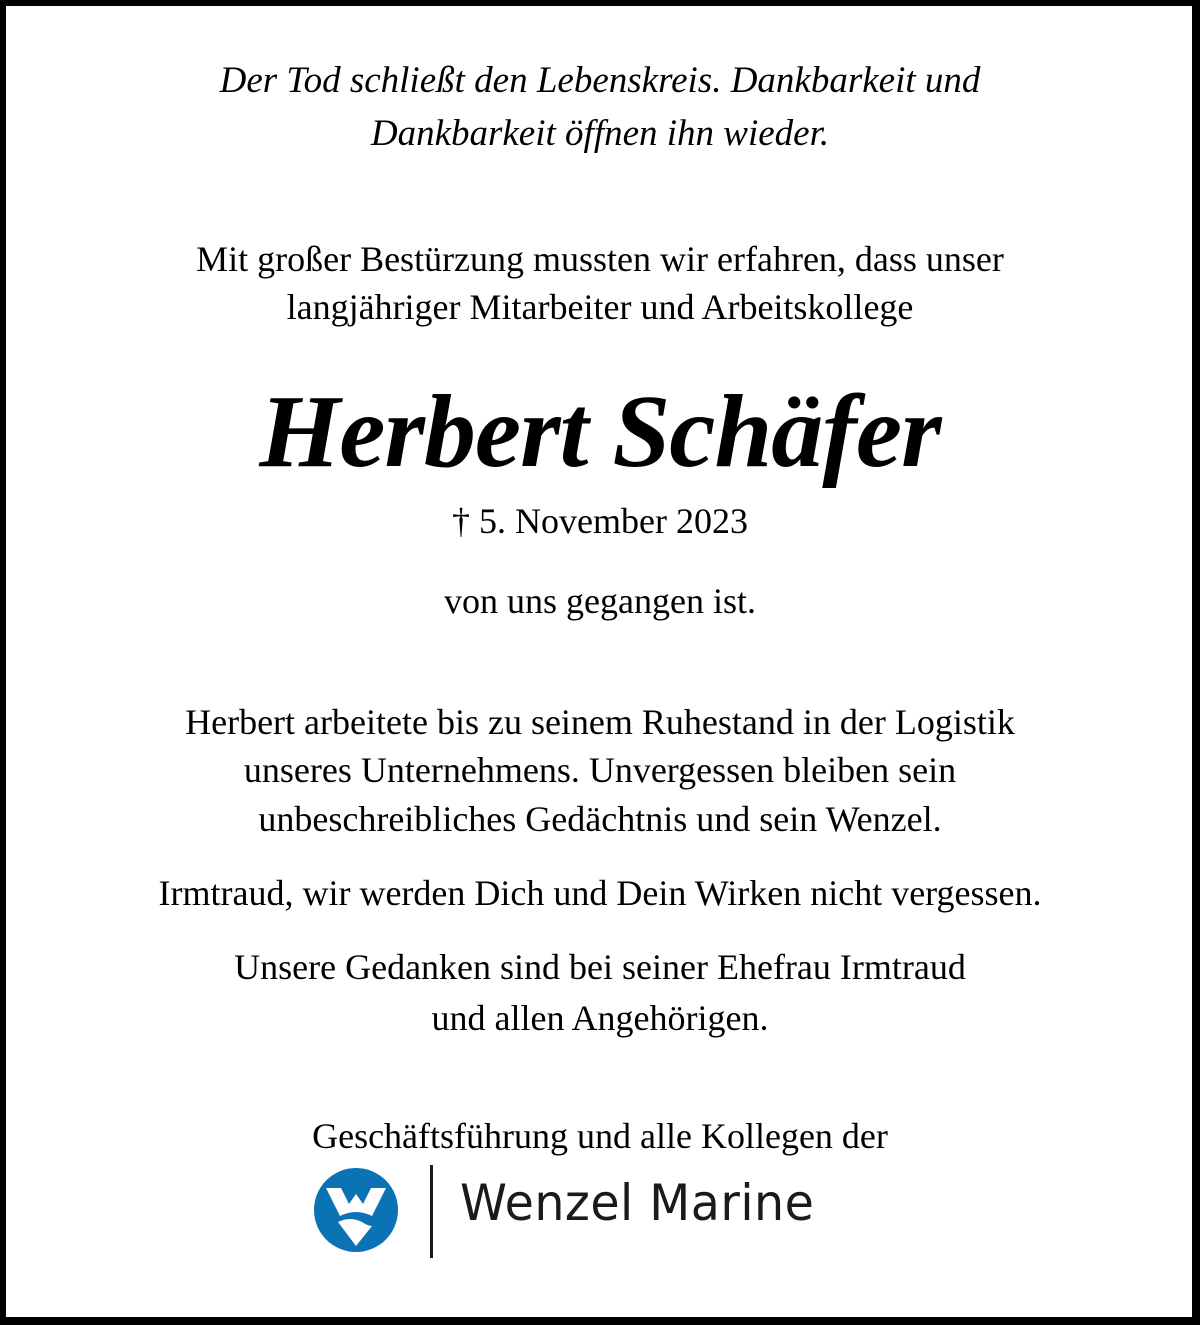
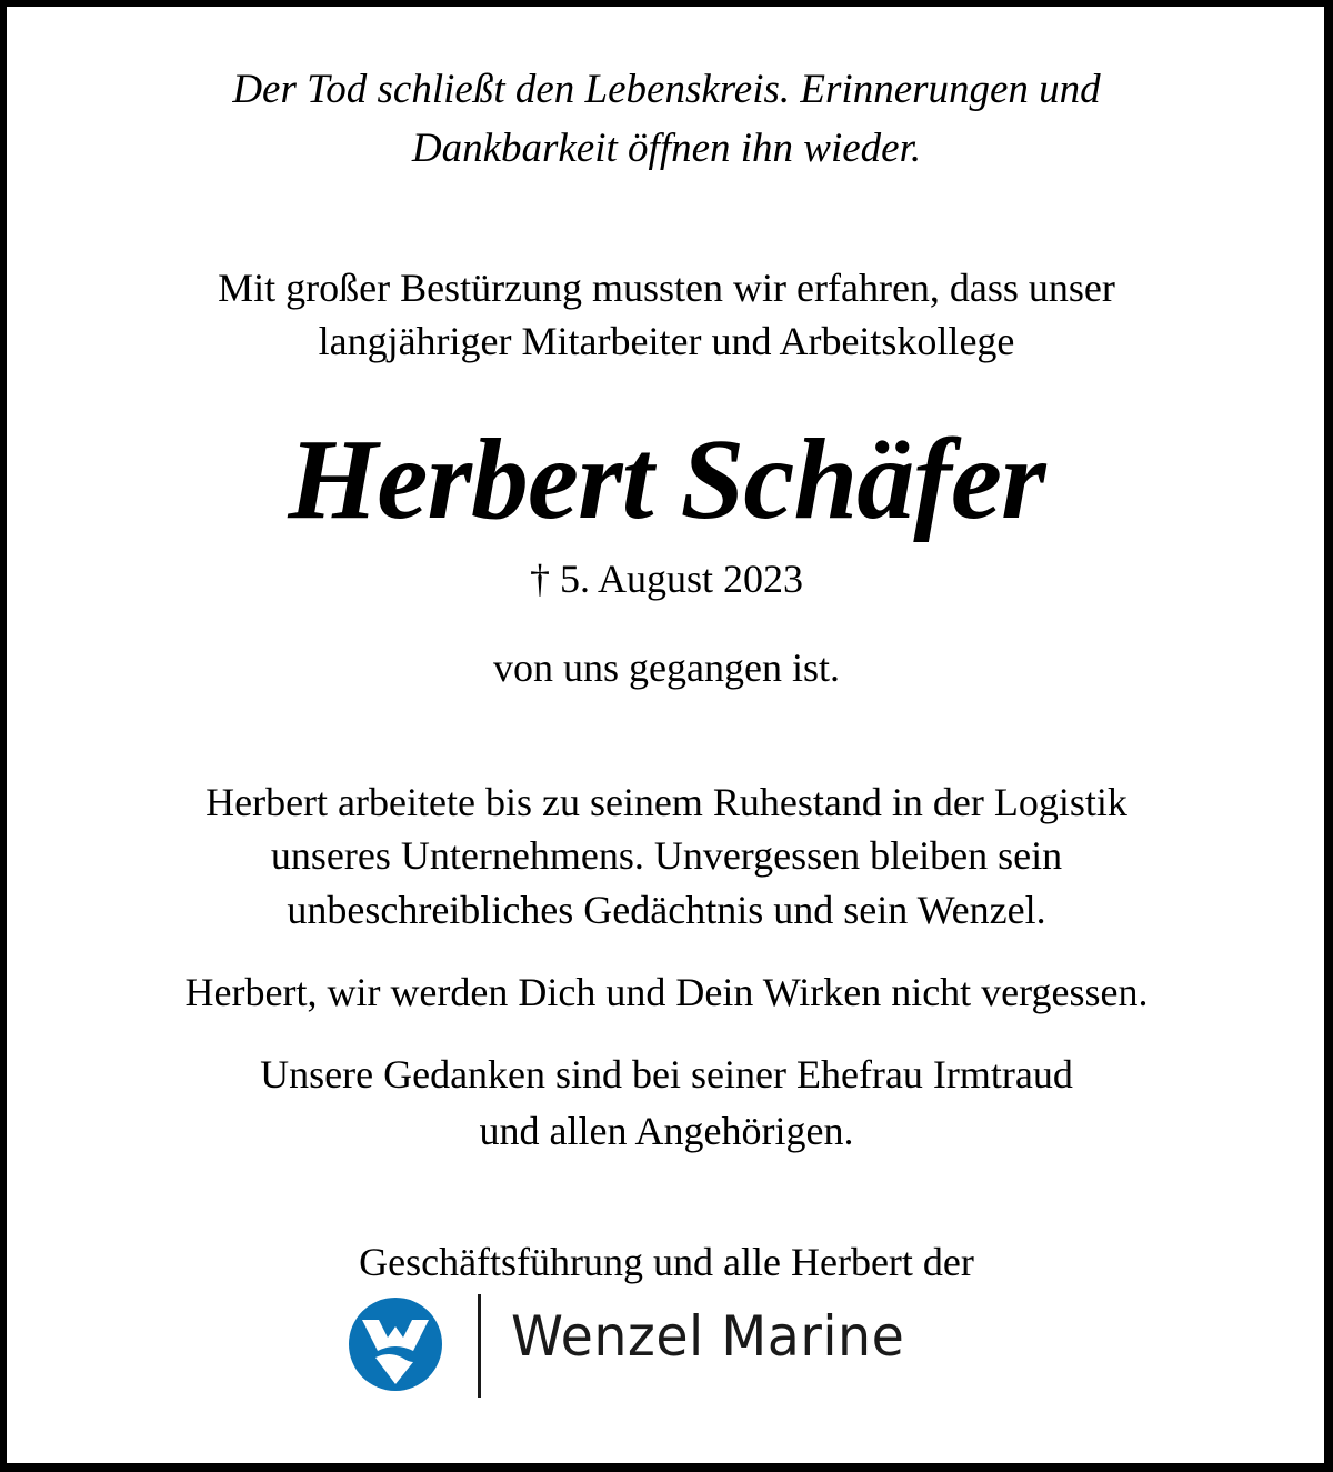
- Der Tod schließt den Lebenskreis. Dankbarkeit und
+ Der Tod schließt den Lebenskreis. Erinnerungen und
  Dankbarkeit öffnen ihn wieder.
  Mit großer Bestürzung mussten wir erfahren, dass unser
  langjähriger Mitarbeiter und Arbeitskollege
  Herbert Schäfer
- † 5. November 2023
+ † 5. August 2023
  von uns gegangen ist.
  Herbert arbeitete bis zu seinem Ruhestand in der Logistik
  unseres Unternehmens. Unvergessen bleiben sein
  unbeschreibliches Gedächtnis und sein Wenzel.
- Irmtraud, wir werden Dich und Dein Wirken nicht vergessen.
+ Herbert, wir werden Dich und Dein Wirken nicht vergessen.
  Unsere Gedanken sind bei seiner Ehefrau Irmtraud
  und allen Angehörigen.
- Geschäftsführung und alle Kollegen der
+ Geschäftsführung und alle Herbert der
  Wenzel Marine
